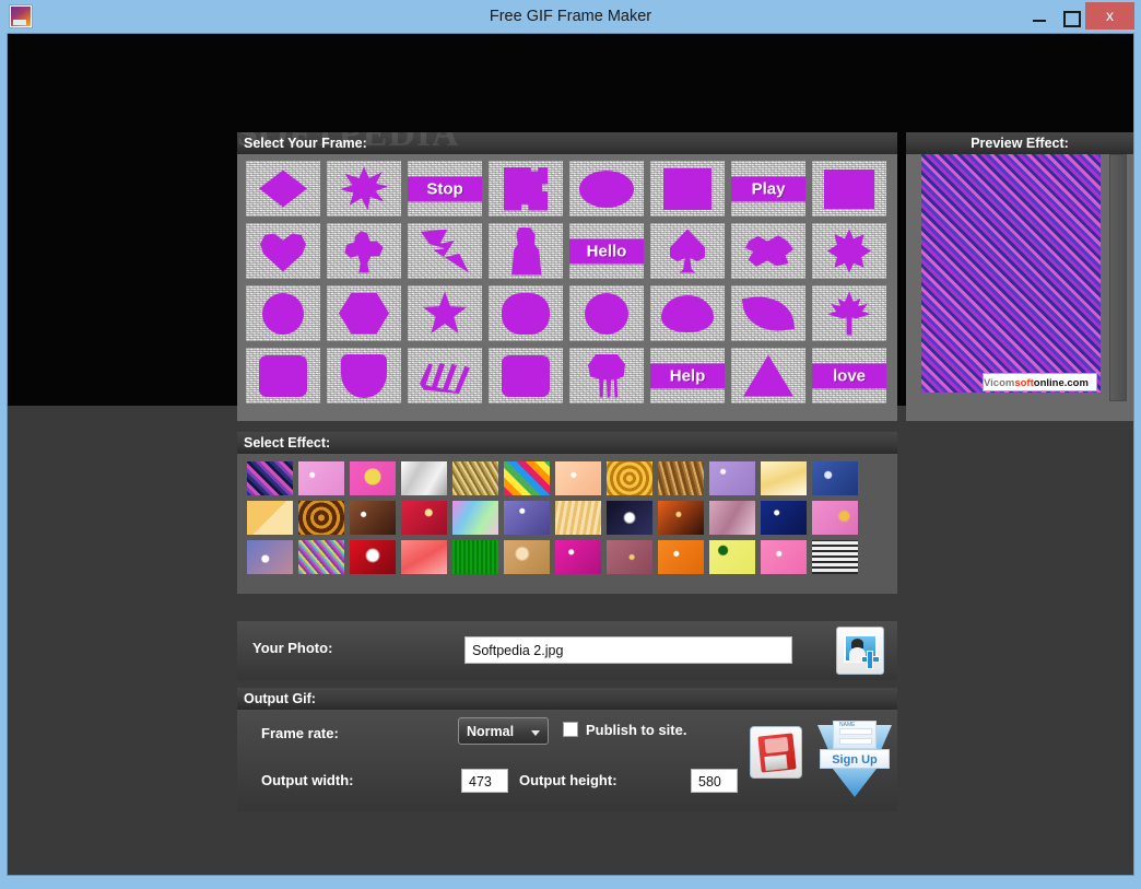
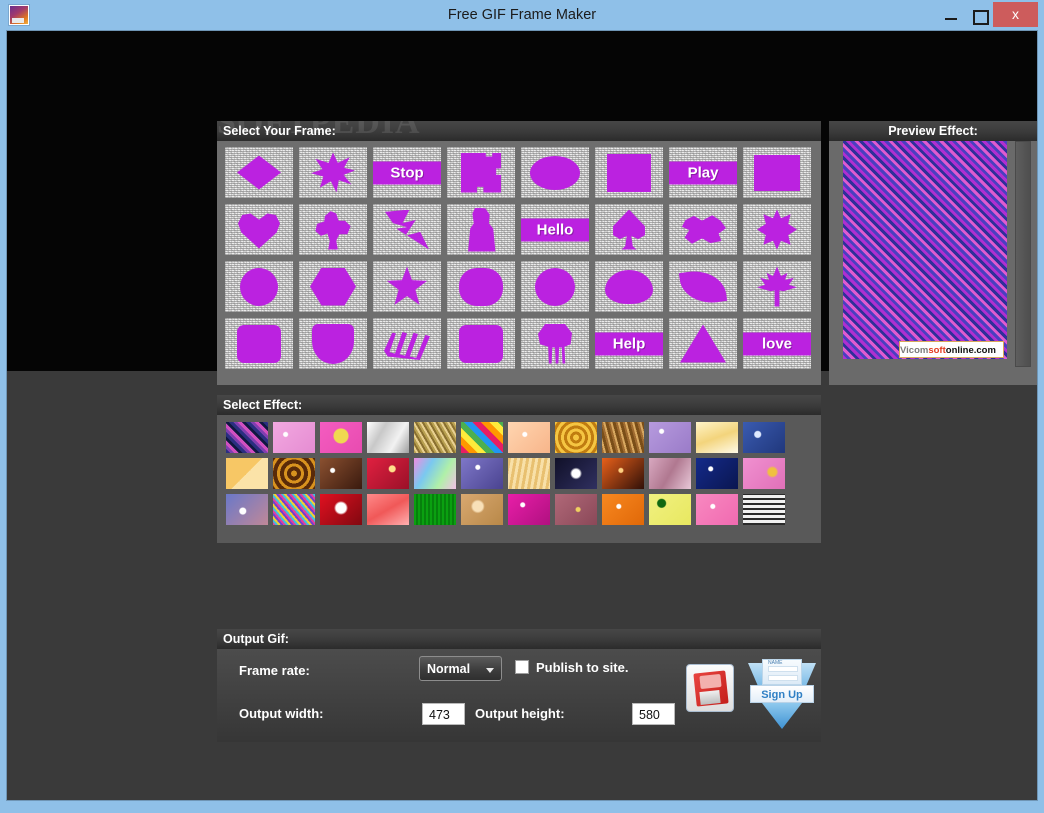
  Free GIF Frame Maker
  x
  SOFTPEDIA
  Select Your Frame:
  Stop
  Play
  Hello
  Help
  love
  Select Effect:
- Your Photo:
- Softpedia 2.jpg
  Output Gif:
  Frame rate:
  Normal
  Publish to site.
  Output width:
  473
  Output height:
  580
  Sign Up
  Preview Effect:
  Vicomsoftonline.com
